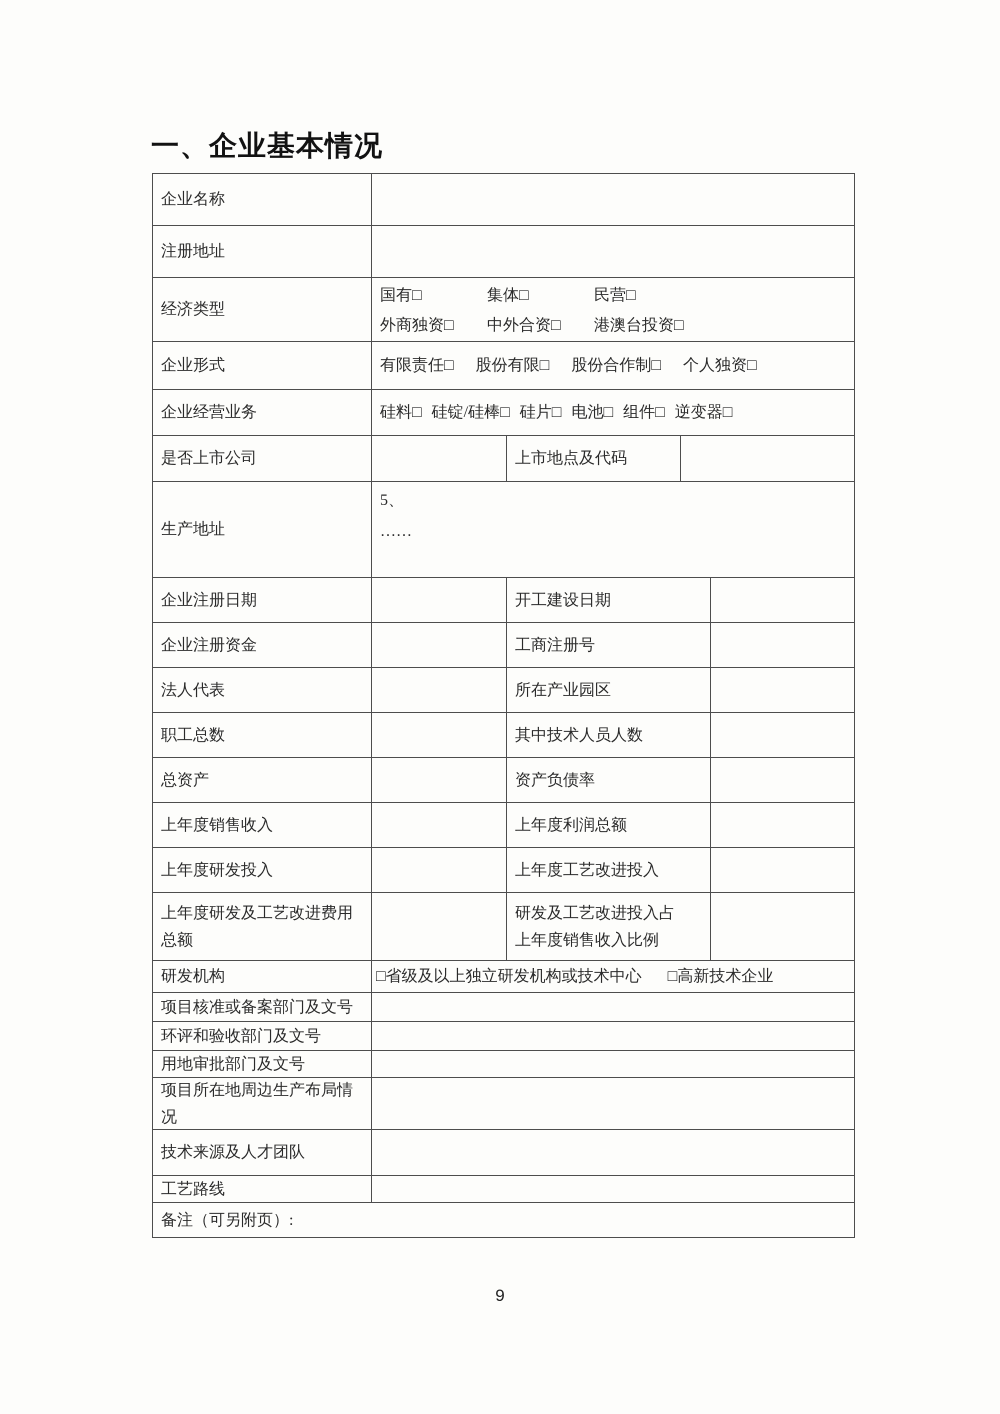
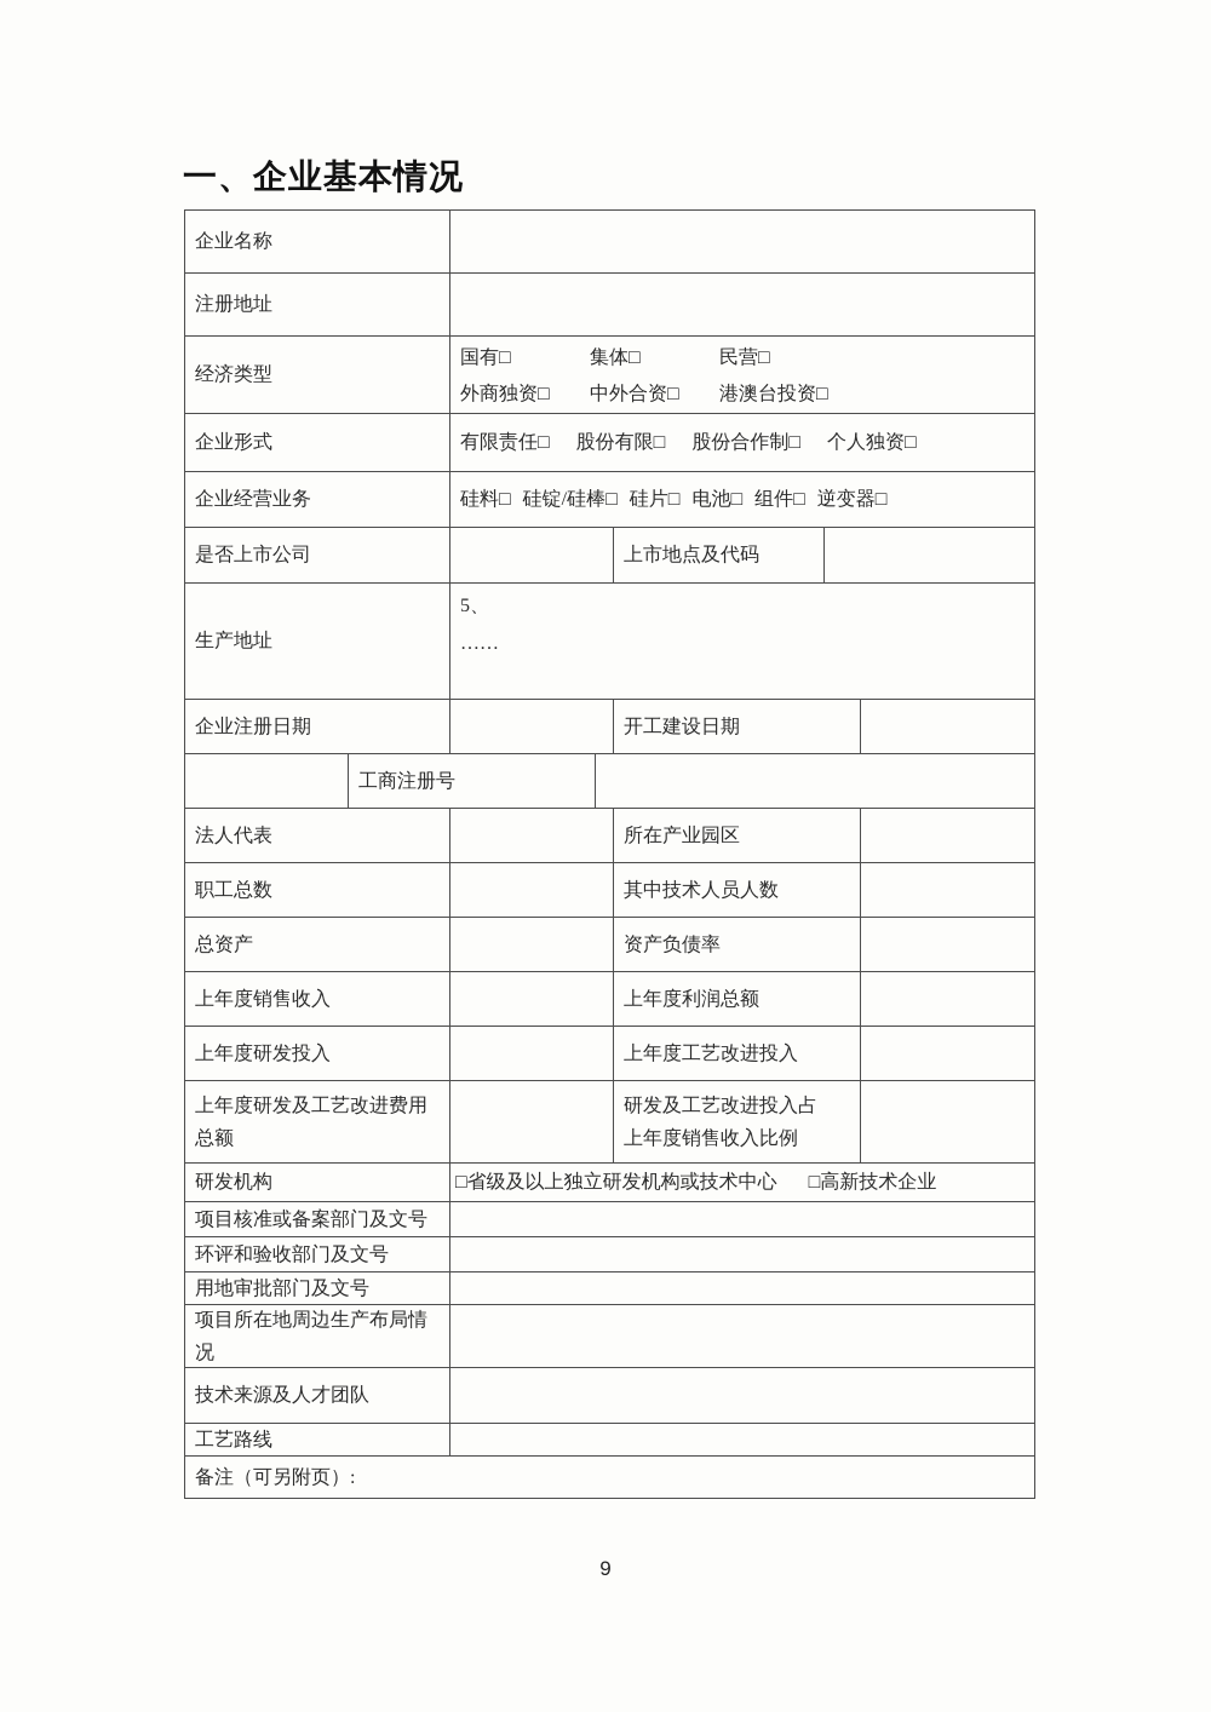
  一、企业基本情况
  企业名称
  注册地址
  经济类型
  国有□ 集体□ 民营□
  外商独资□ 中外合资□ 港澳台投资□
  企业形式
  有限责任□
  股份有限□
  股份合作制□
  个人独资□
  企业经营业务
  硅料□
  硅锭/硅棒□
  硅片□
  电池□
  组件□
  逆变器□
  是否上市公司
  上市地点及代码
  生产地址
  5、
  ……
  企业注册日期
  开工建设日期
- 企业注册资金
  工商注册号
  法人代表
  所在产业园区
  职工总数
  其中技术人员人数
  总资产
  资产负债率
  上年度销售收入
  上年度利润总额
  上年度研发投入
  上年度工艺改进投入
  上年度研发及工艺改进费用总额
  研发及工艺改进投入占上年度销售收入比例
  研发机构
  □省级及以上独立研发机构或技术中心
  □高新技术企业
  项目核准或备案部门及文号
  环评和验收部门及文号
  用地审批部门及文号
  项目所在地周边生产布局情况
  技术来源及人才团队
  工艺路线
  备注（可另附页）:
  9
